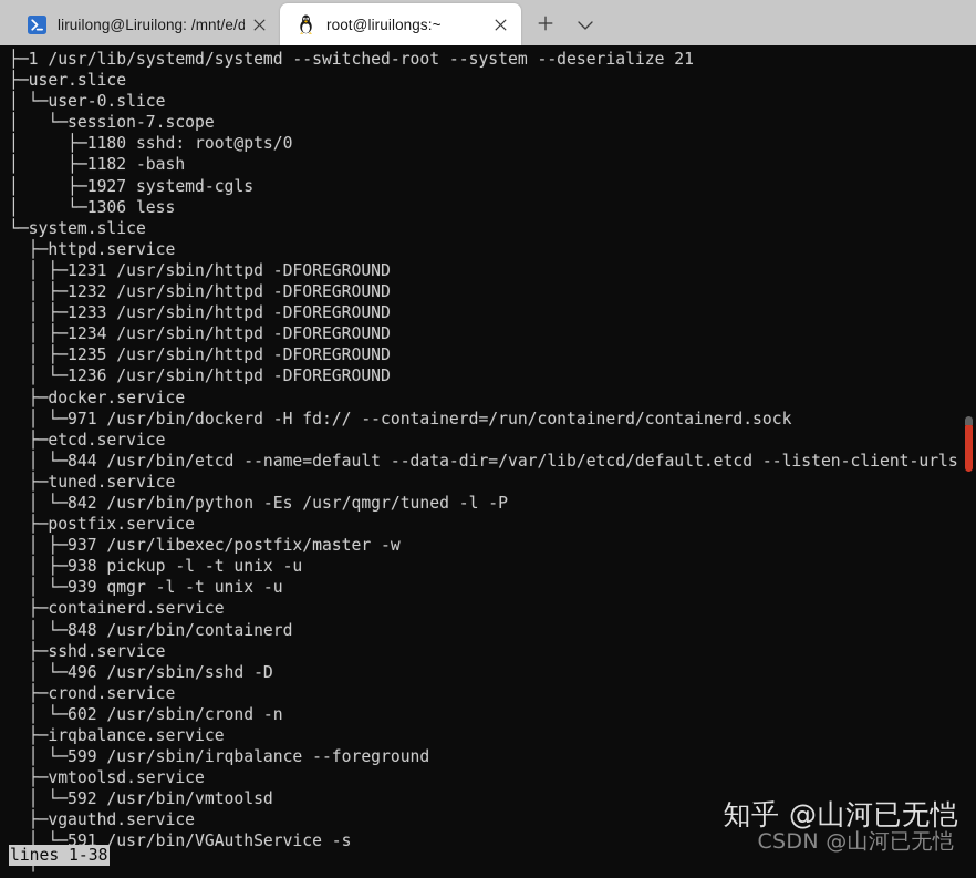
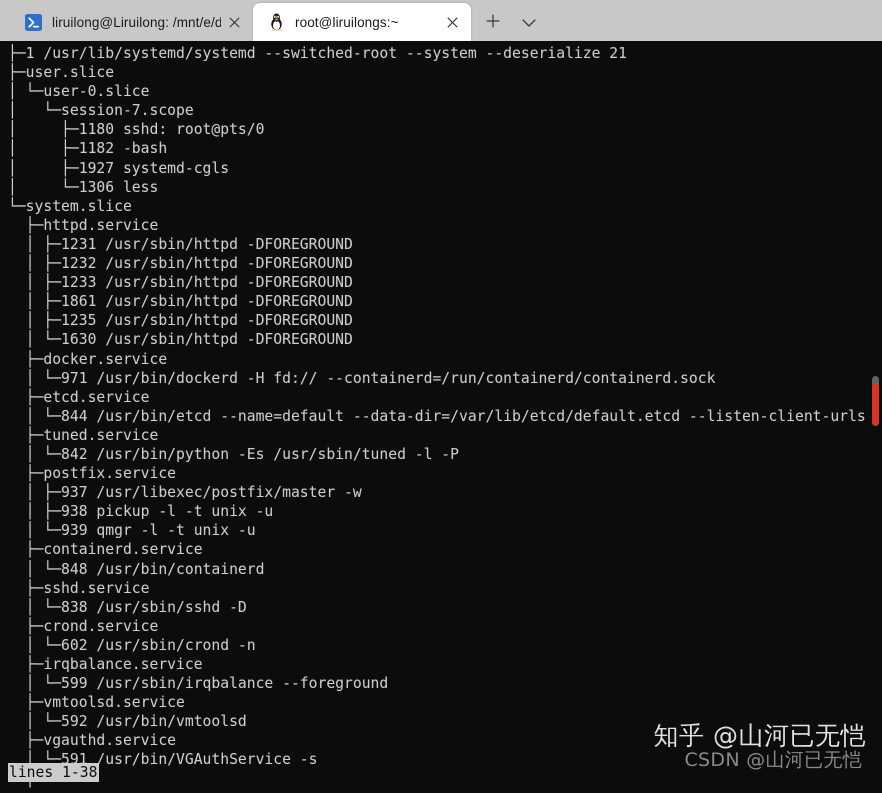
  liruilong@Liruilong: /mnt/e/d
  root@liruilongs:~
  ├─1 /usr/lib/systemd/systemd --switched-root --system --deserialize 21
  ├─user.slice
  │ └─user-0.slice
  │ └─session-7.scope
  │ ├─1180 sshd: root@pts/0
  │ ├─1182 -bash
  │ ├─1927 systemd-cgls
  │ └─1306 less
  └─system.slice
  ├─httpd.service
  │ ├─1231 /usr/sbin/httpd -DFOREGROUND
  │ ├─1232 /usr/sbin/httpd -DFOREGROUND
  │ ├─1233 /usr/sbin/httpd -DFOREGROUND
- │ ├─1234 /usr/sbin/httpd -DFOREGROUND
+ │ ├─1861 /usr/sbin/httpd -DFOREGROUND
  │ ├─1235 /usr/sbin/httpd -DFOREGROUND
- │ └─1236 /usr/sbin/httpd -DFOREGROUND
+ │ └─1630 /usr/sbin/httpd -DFOREGROUND
  ├─docker.service
  │ └─971 /usr/bin/dockerd -H fd:// --containerd=/run/containerd/containerd.sock
  ├─etcd.service
  │ └─844 /usr/bin/etcd --name=default --data-dir=/var/lib/etcd/default.etcd --listen-client-urls
  ├─tuned.service
- │ └─842 /usr/bin/python -Es /usr/qmgr/tuned -l -P
+ │ └─842 /usr/bin/python -Es /usr/sbin/tuned -l -P
  ├─postfix.service
  │ ├─937 /usr/libexec/postfix/master -w
  │ ├─938 pickup -l -t unix -u
  │ └─939 qmgr -l -t unix -u
  ├─containerd.service
  │ └─848 /usr/bin/containerd
  ├─sshd.service
- │ └─496 /usr/sbin/sshd -D
+ │ └─838 /usr/sbin/sshd -D
  ├─crond.service
  │ └─602 /usr/sbin/crond -n
  ├─irqbalance.service
  │ └─599 /usr/sbin/irqbalance --foreground
  ├─vmtoolsd.service
  │ └─592 /usr/bin/vmtoolsd
  ├─vgauthd.service
  │ └─591 /usr/bin/VGAuthService -s
  lines 1-38
  知乎 @山河已无恺
  CSDN @山河已无恺
